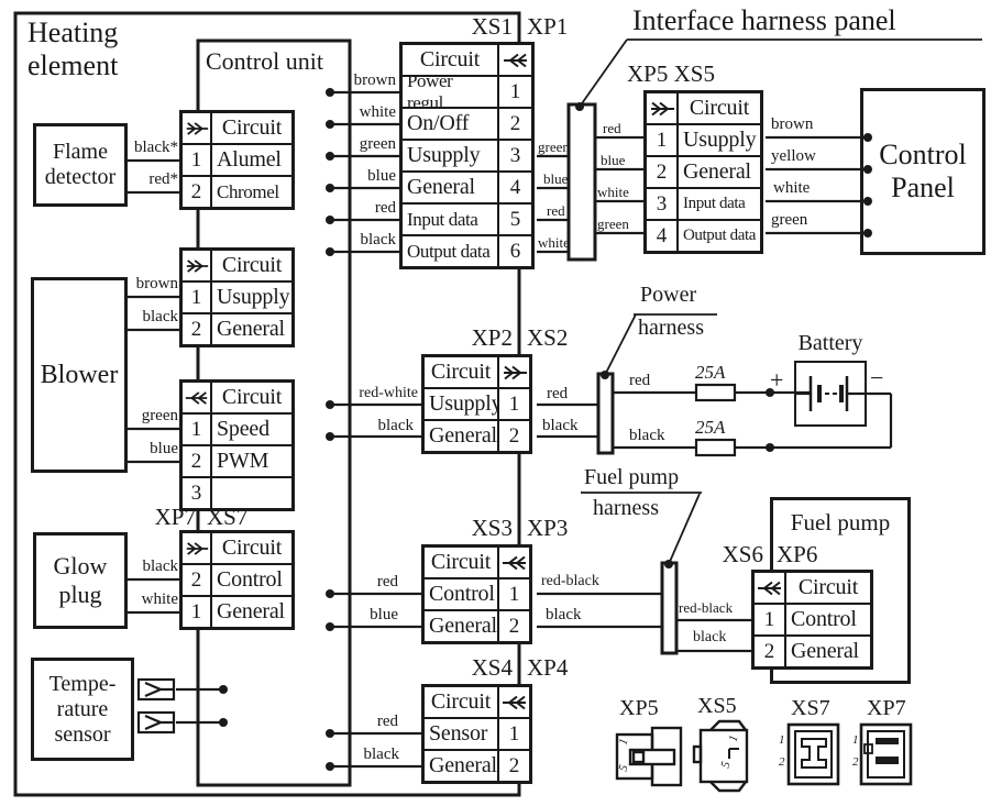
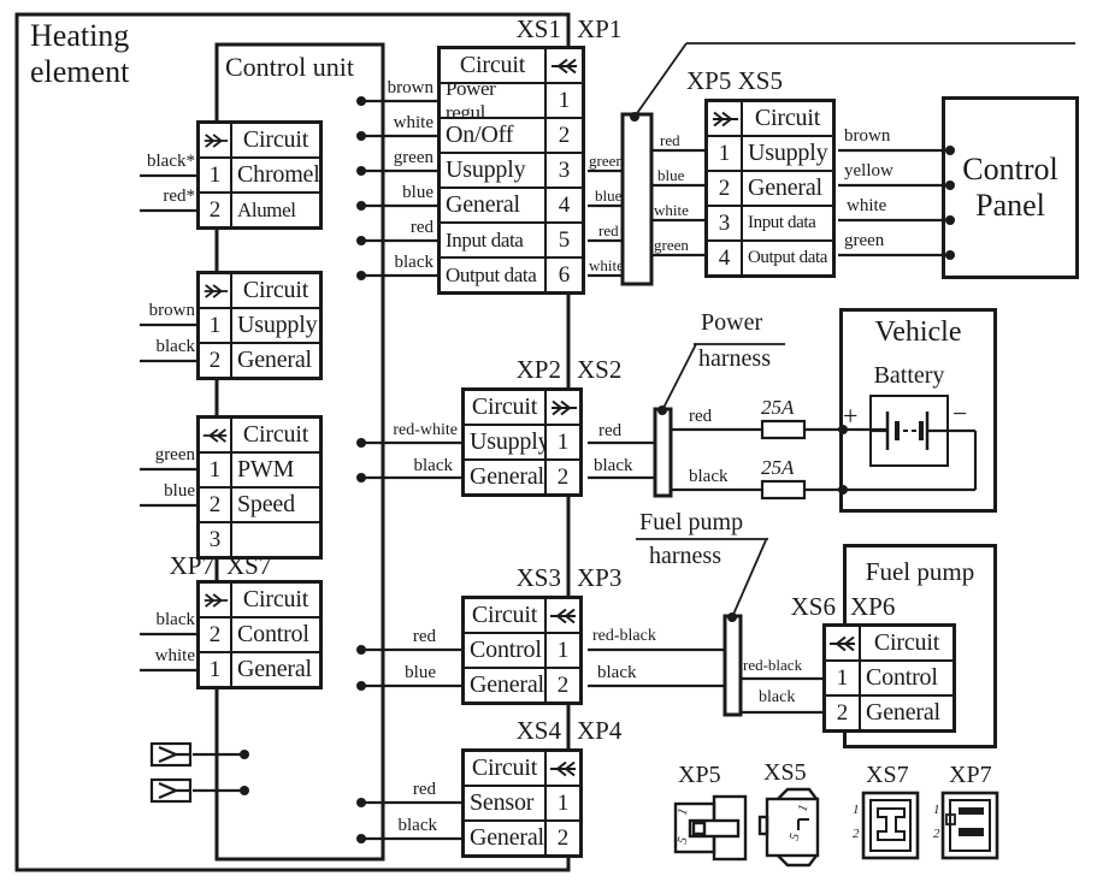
- Flame
- detector
- Blower
- Glow
- plug
- Tempe-
- rature
- sensor
  Control
  Panel
+ Vehicle
  Fuel pump
  Circuit
  Power regul.
  1
  On/Off
  2
  Usupply
  3
  General
  4
  Input data
  5
  Output data
  6
  Circuit
  Usupply
  1
  General
  2
  Circuit
  Control
  1
  General
  2
  Circuit
  Sensor
  1
  General
  2
  Circuit
  1
  Usupply
  2
  General
  3
  Input data
  4
  Output data
  Circuit
  1
  Control
  2
  General
  Circuit
  1
- Alumel
+ Chromel
  2
- Chromel
+ Alumel
  Circuit
  1
  Usupply
  2
  General
  Circuit
  1
- Speed
+ PWM
  2
- PWM
+ Speed
  3
  Circuit
  2
  Control
  1
  General
  Heating
  element
  Control unit
- Interface harness panel
  Power
  harness
  Fuel pump
  harness
  XS1
  XP1
  XP2
  XS2
  XS3
  XP3
  XS4
  XP4
  XP5 XS5
  XS6
  XP6
  XP7
  XS7
  black*
  red*
  brown
  black
  green
  blue
  black
  white
  brown
  white
  green
  blue
  red
  black
  green
  blue
  red
  white
  red
  blue
  white
  green
  brown
  yellow
  white
  green
  red-white
  black
  red
  black
  red
  black
  25A
  25A
  red
  blue
  red-black
  black
  red-black
  black
  red
  black
  Battery
  +
  −
  XP5
  XS5
  XS7
  XP7
  1
  2
  1
  2
